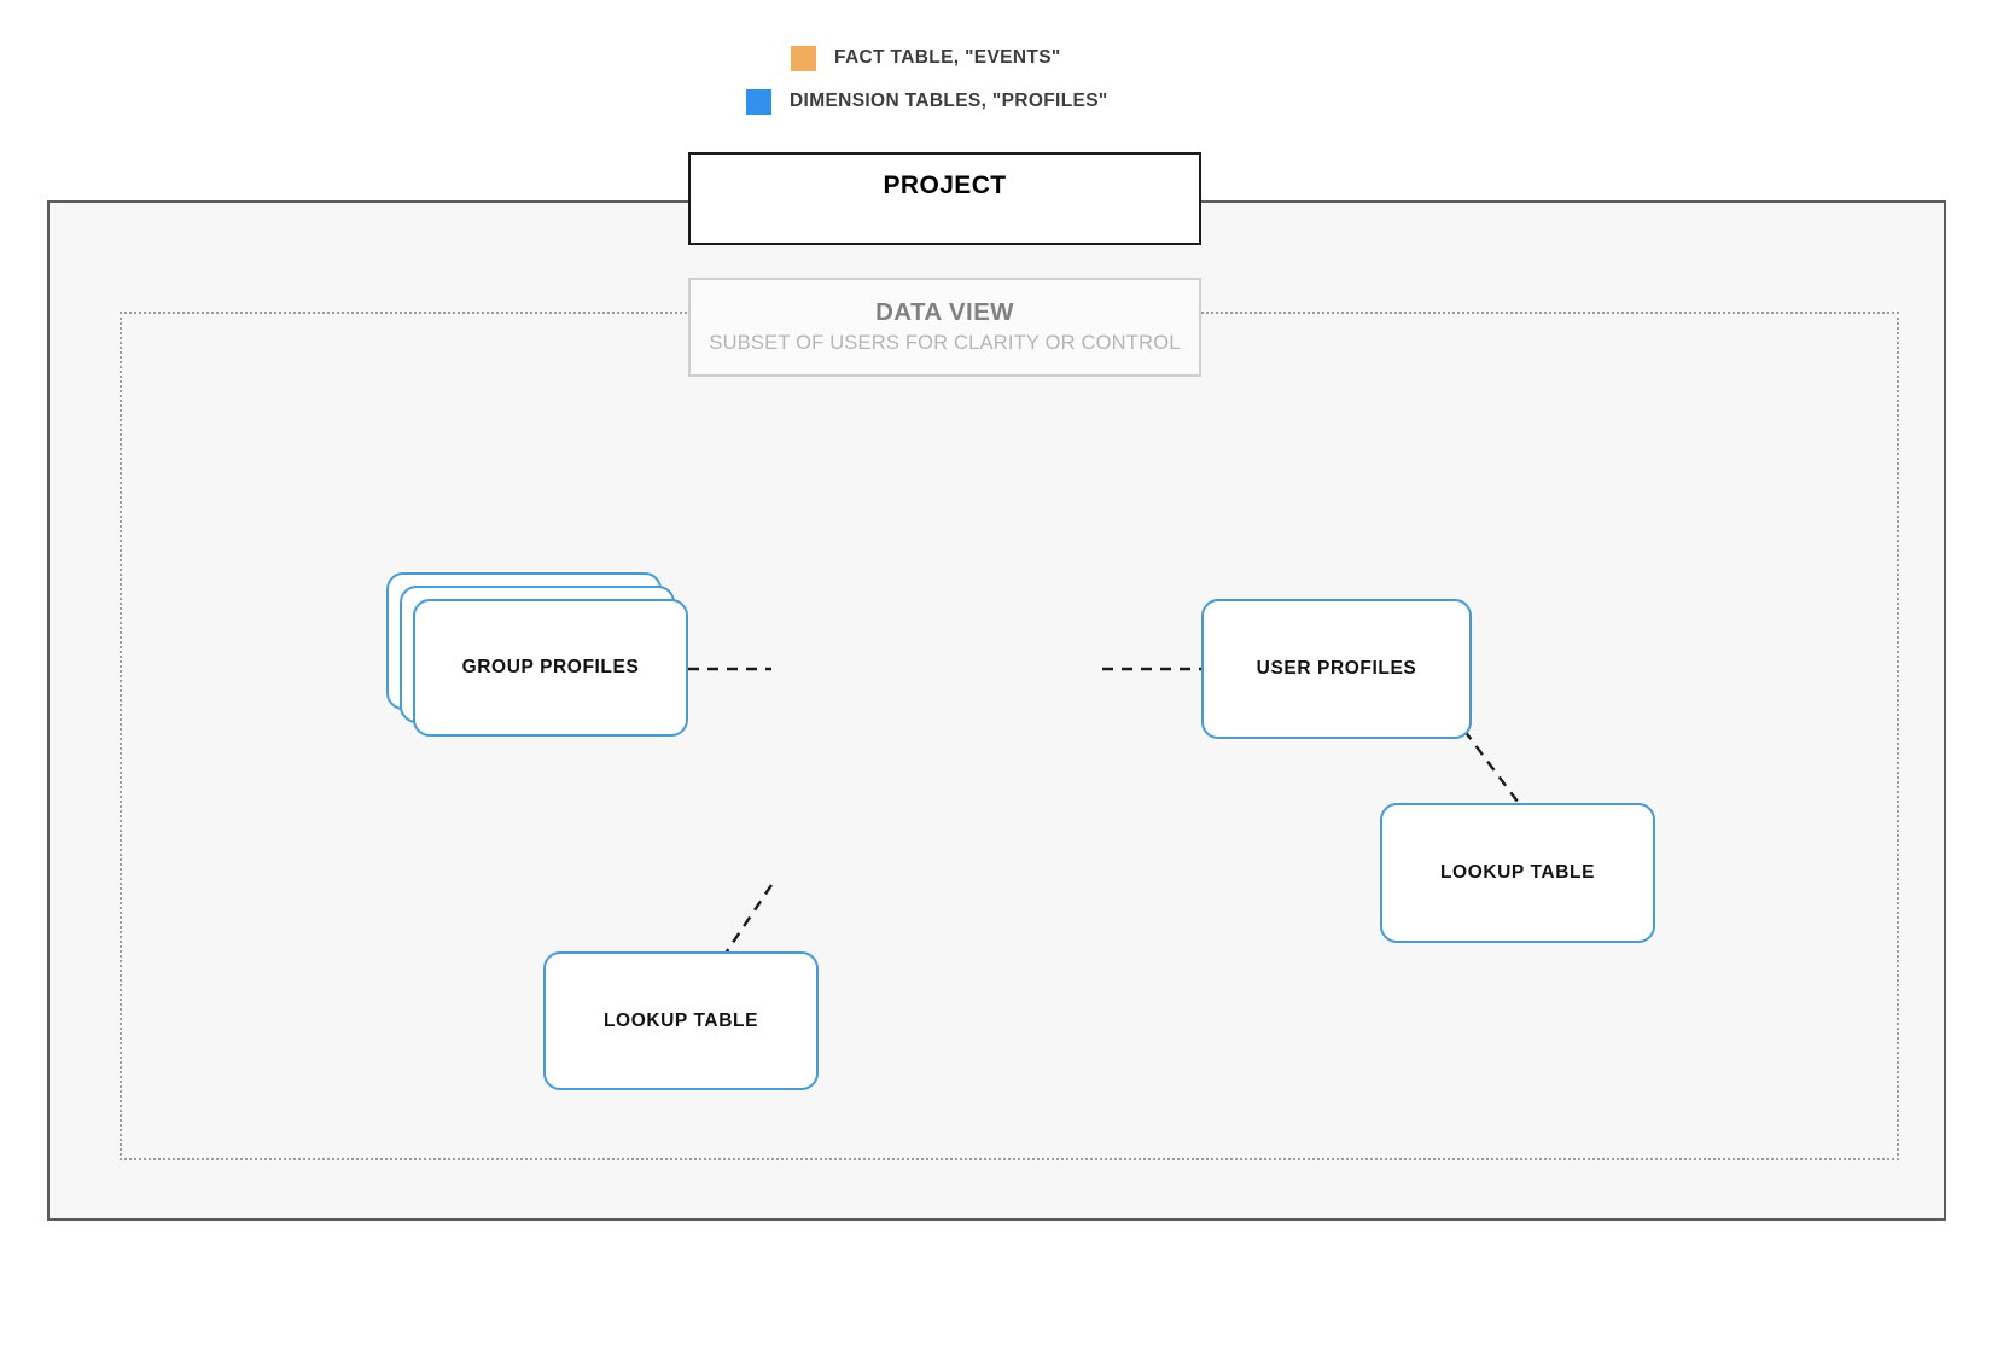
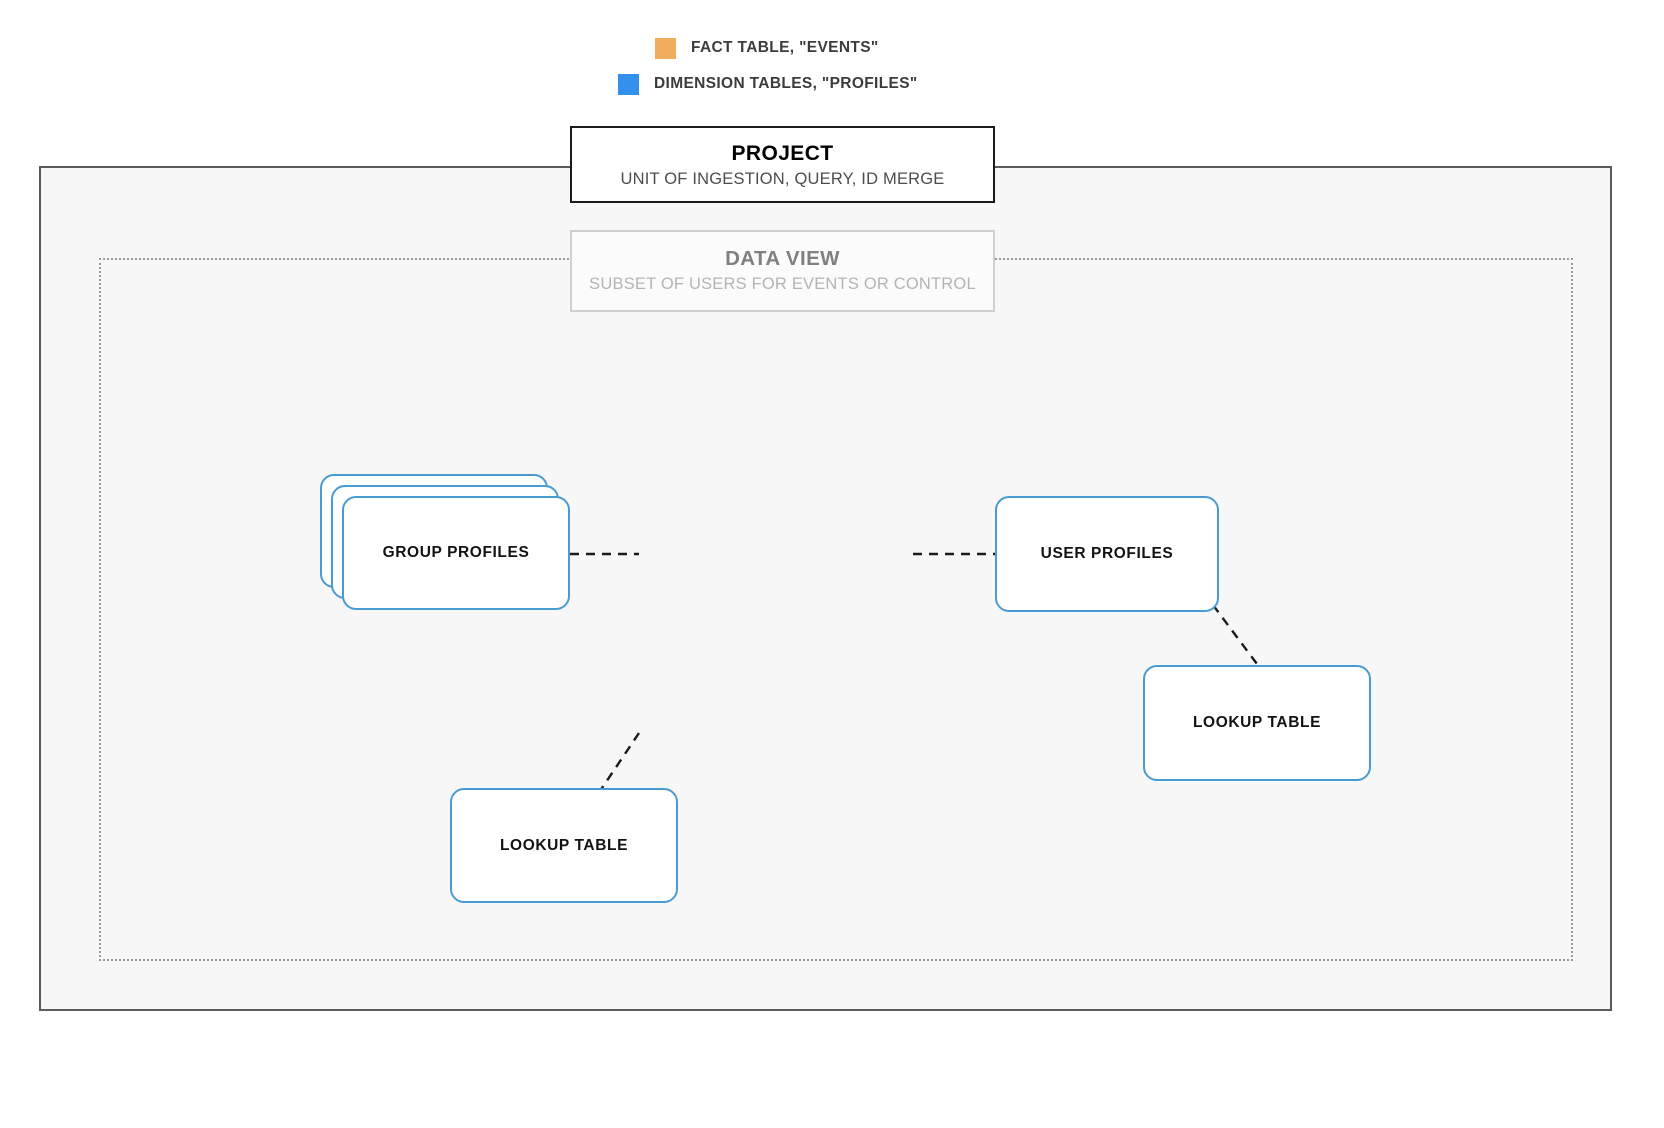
  FACT TABLE, "EVENTS"
  DIMENSION TABLES, "PROFILES"
  PROJECT
+ UNIT OF INGESTION, QUERY, ID MERGE
  DATA VIEW
- SUBSET OF USERS FOR CLARITY OR CONTROL
+ SUBSET OF USERS FOR EVENTS OR CONTROL
  GROUP PROFILES
  USER PROFILES
  LOOKUP TABLE
  LOOKUP TABLE
